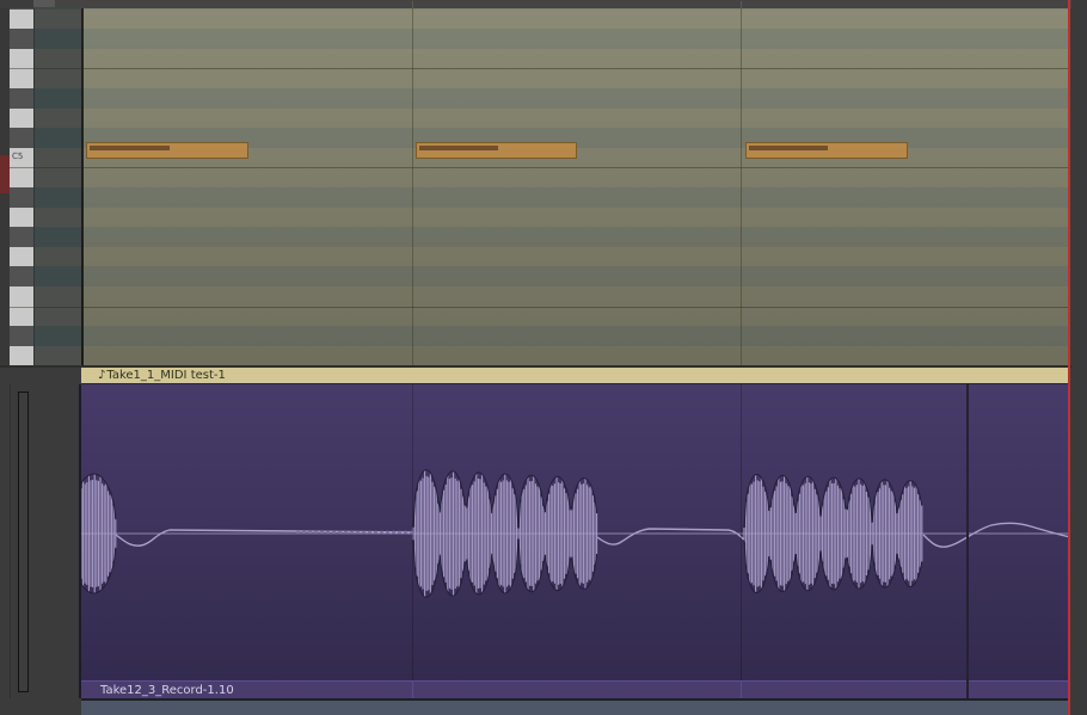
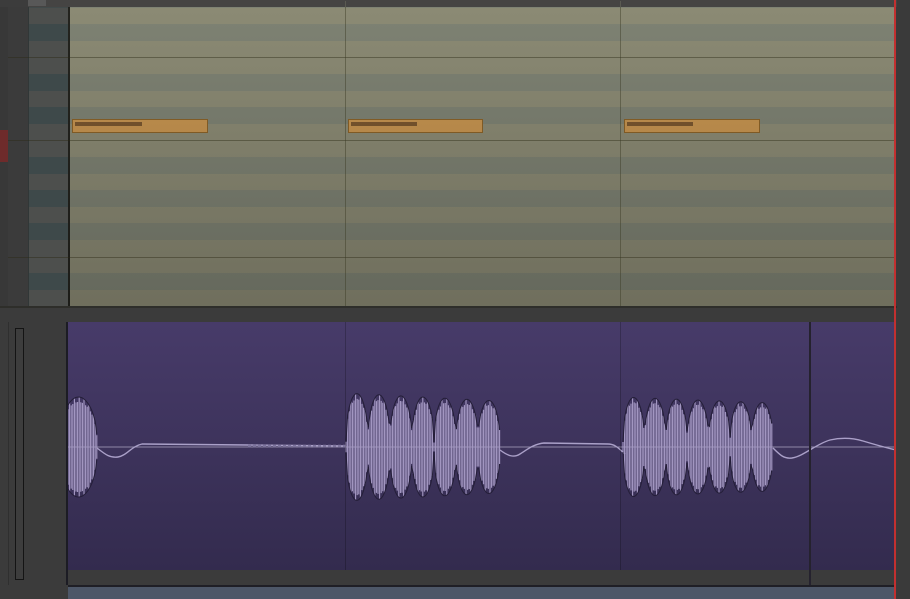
- C5
- ♪Take1_1_MIDI test-1
- Take12_3_Record-1.10
